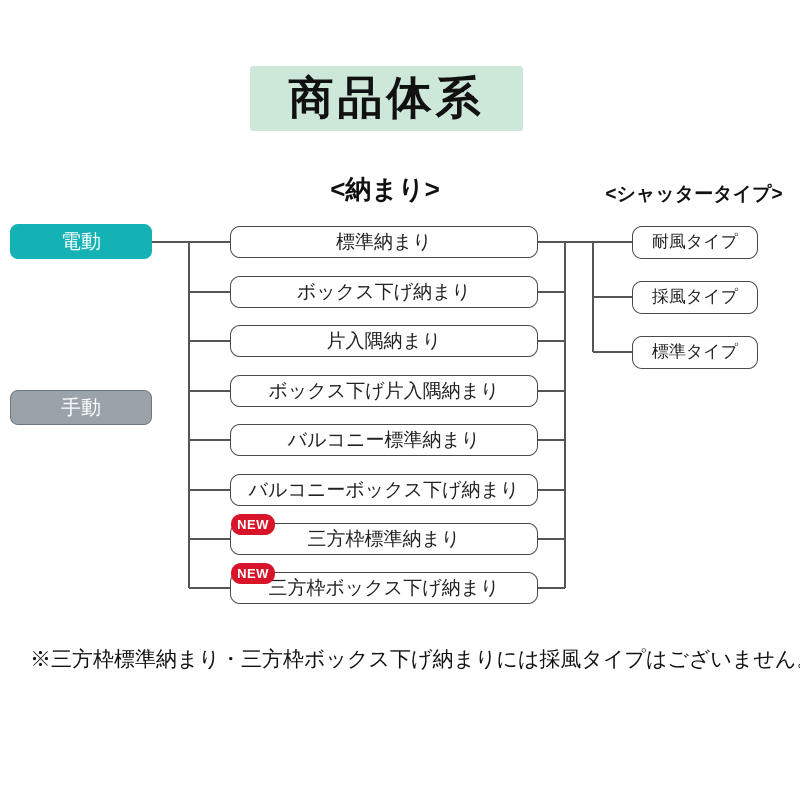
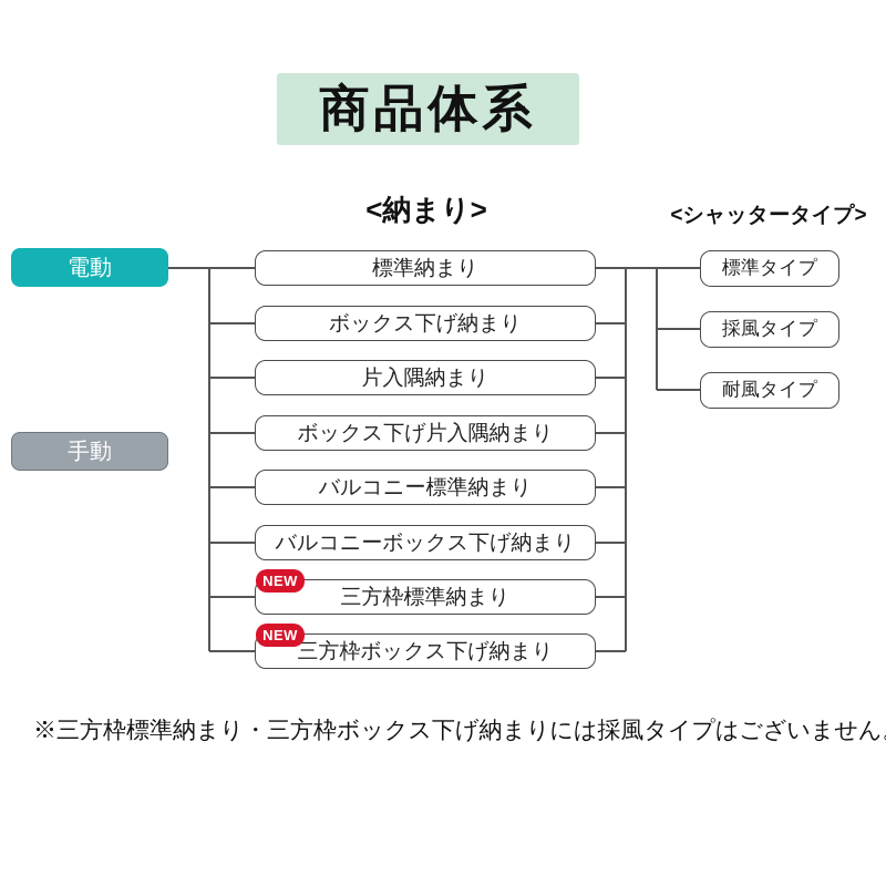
  商品体系
  <納まり>
  <シャッタータイプ>
  電動
  手動
  標準納まり
  ボックス下げ納まり
  片入隅納まり
  ボックス下げ片入隅納まり
  バルコニー標準納まり
  バルコニーボックス下げ納まり
  三方枠標準納まり
  三方枠ボックス下げ納まり
  NEW
  NEW
- 耐風タイプ
+ 標準タイプ
  採風タイプ
- 標準タイプ
+ 耐風タイプ
  ※三方枠標準納まり・三方枠ボックス下げ納まりには採風タイプはございません
